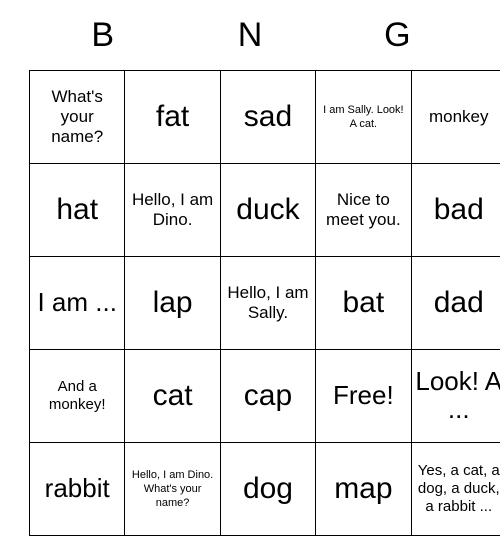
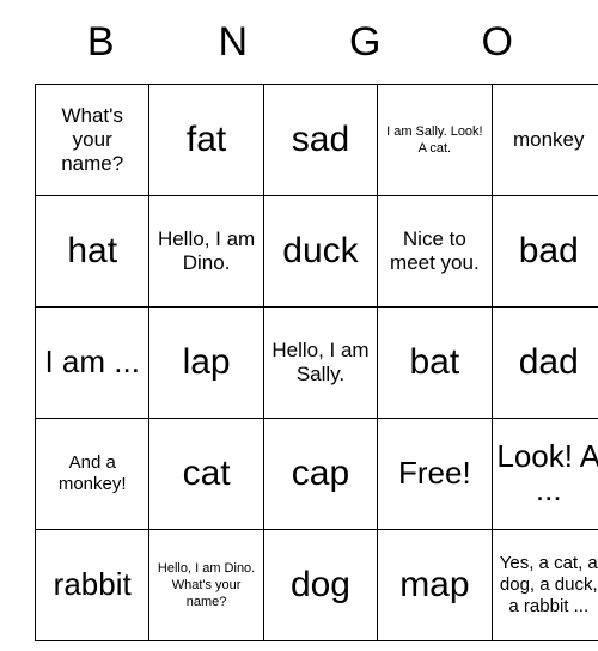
  B
  N
  G
+ O
  What's your name?	fat	sad	I am Sally. Look! A cat.	monkey
  hat	Hello, I am Dino.	duck	Nice to meet you.	bad
  I am ...	lap	Hello, I am Sally.	bat	dad
  And a monkey!	cat	cap	Free!	Look! A ...
  rabbit	Hello, I am Dino. What's your name?	dog	map	Yes, a cat, a dog, a duck, a rabbit ...
